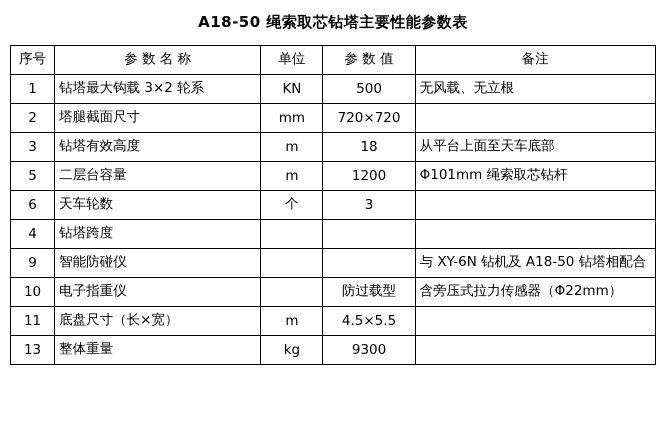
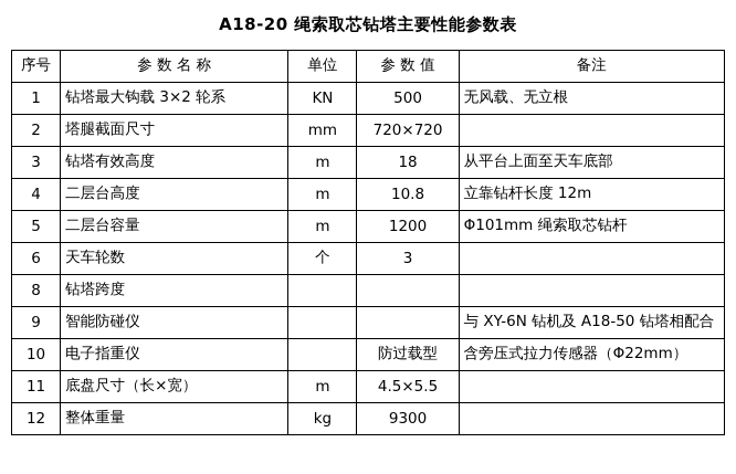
- A18-50 绳索取芯钻塔主要性能参数表
+ A18-20 绳索取芯钻塔主要性能参数表
  序号	参 数 名 称	单位	参 数 值	备注
  1	钻塔最大钩载 3×2 轮系	KN	500	无风载、无立根
  2	塔腿截面尺寸	mm	720×720
  3	钻塔有效高度	m	18	从平台上面至天车底部
+ 4	二层台高度	m	10.8	立靠钻杆长度 12m
  5	二层台容量	m	1200	Φ101mm 绳索取芯钻杆
  6	天车轮数	个	3
- 4	钻塔跨度
+ 8	钻塔跨度
  9	智能防碰仪			与 XY-6N 钻机及 A18-50 钻塔相配合
  10	电子指重仪		防过载型	含旁压式拉力传感器（Φ22mm）
  11	底盘尺寸（长×宽）	m	4.5×5.5
- 13	整体重量	kg	9300
+ 12	整体重量	kg	9300
